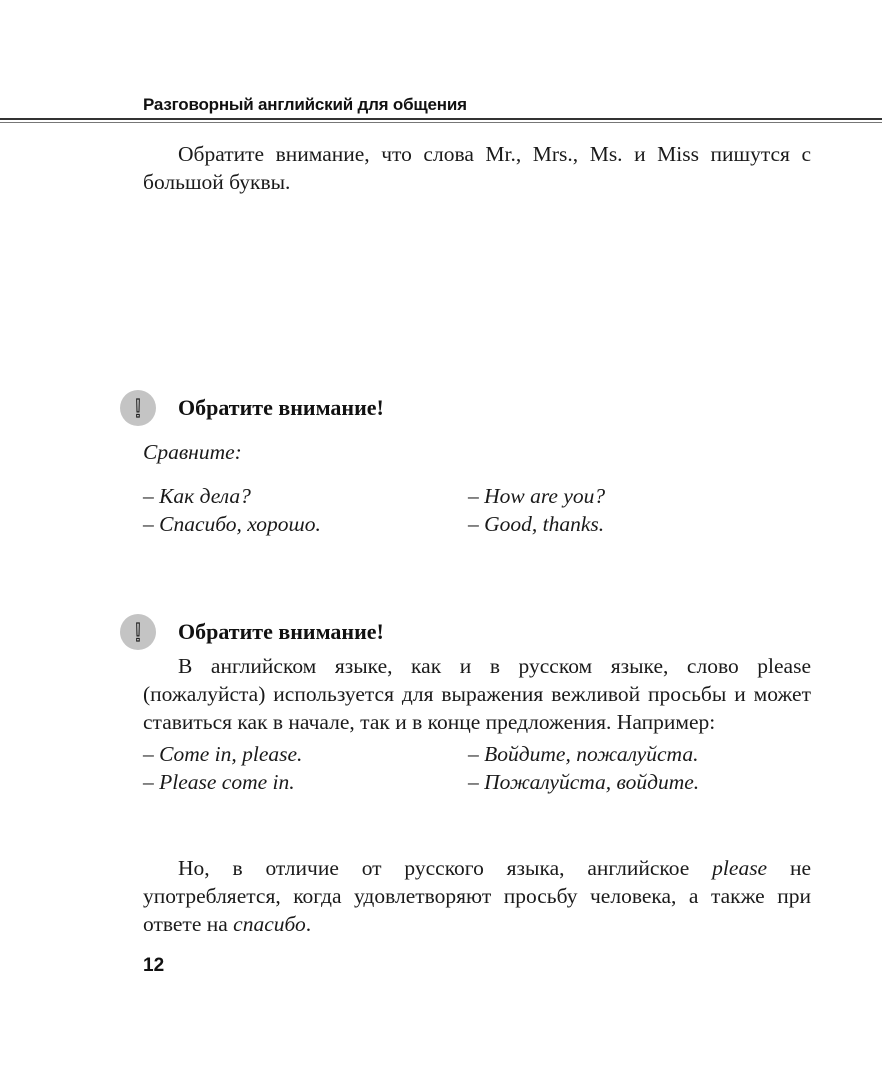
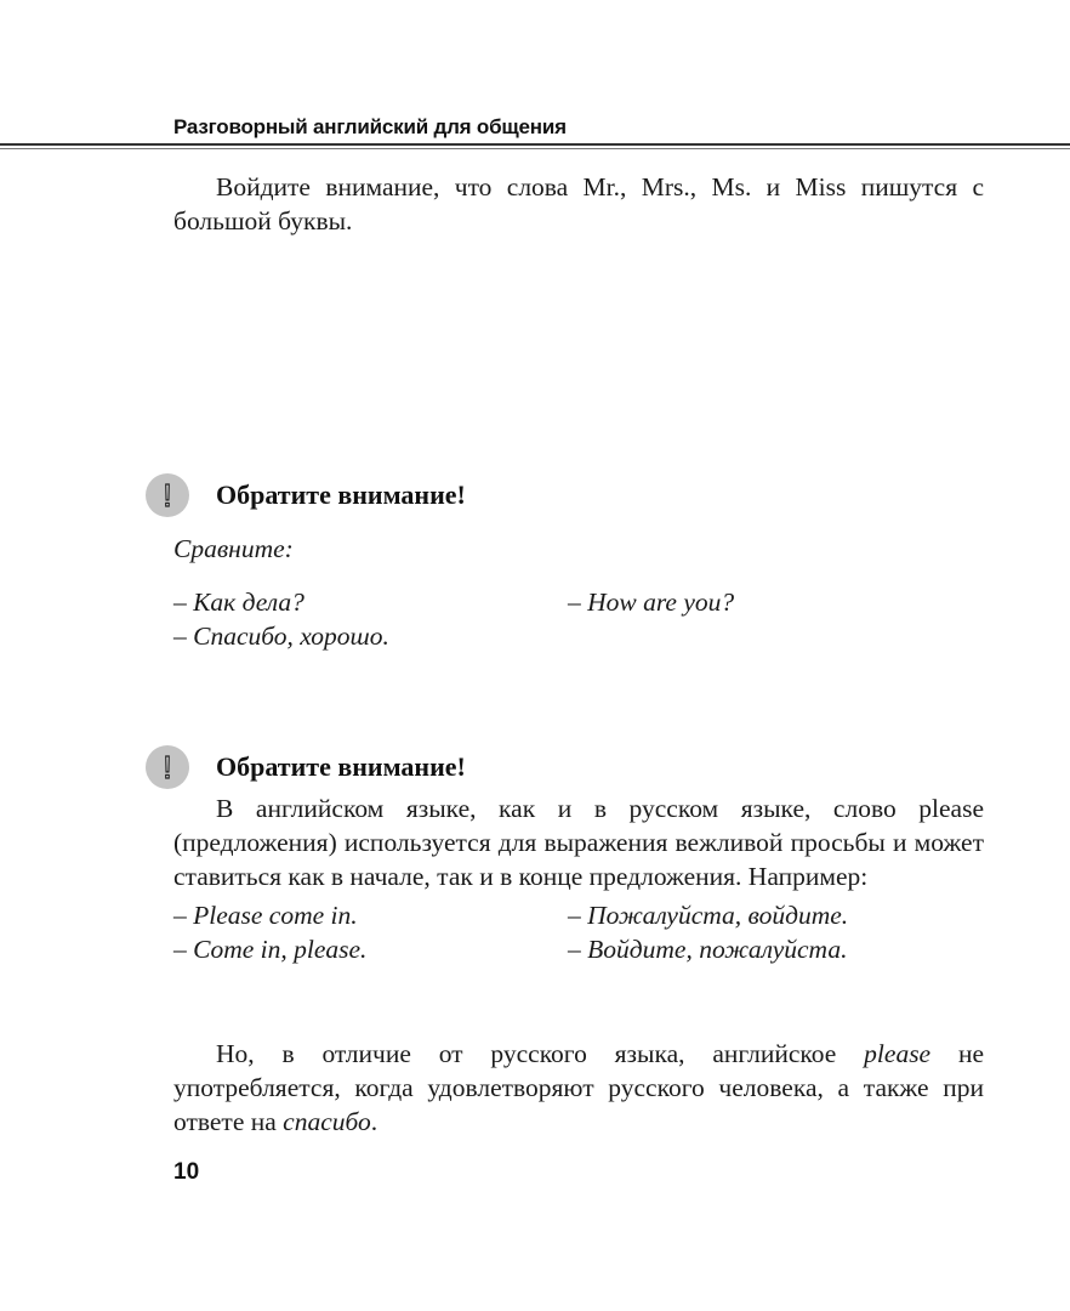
  Разговорный английский для общения
- Обратите внимание, что слова Mr., Mrs., Ms. и Miss пишутся с большой буквы.
+ Войдите внимание, что слова Mr., Mrs., Ms. и Miss пишутся с большой буквы.
  !
  Обратите внимание!
  Сравните:
  – Как дела?
  – How are you?
  – Спасибо, хорошо.
- – Good, thanks.
  !
  Обратите внимание!
- В английском языке, как и в русском языке, слово please (пожалуйста) используется для выражения вежливой просьбы и может ставиться как в начале, так и в конце предложения. Например:
+ В английском языке, как и в русском языке, слово please (предложения) используется для выражения вежливой просьбы и может ставиться как в начале, так и в конце предложения. Например:
- – Come in, please.
+ – Please come in.
- – Войдите, пожалуйста.
+ – Пожалуйста, войдите.
- – Please come in.
+ – Come in, please.
- – Пожалуйста, войдите.
+ – Войдите, пожалуйста.
- Но, в отличие от русского языка, английское please не употребляется, когда удовлетворяют просьбу человека, а также при ответе на спасибо.
+ Но, в отличие от русского языка, английское please не употребляется, когда удовлетворяют русского человека, а также при ответе на спасибо.
- 12
+ 10
